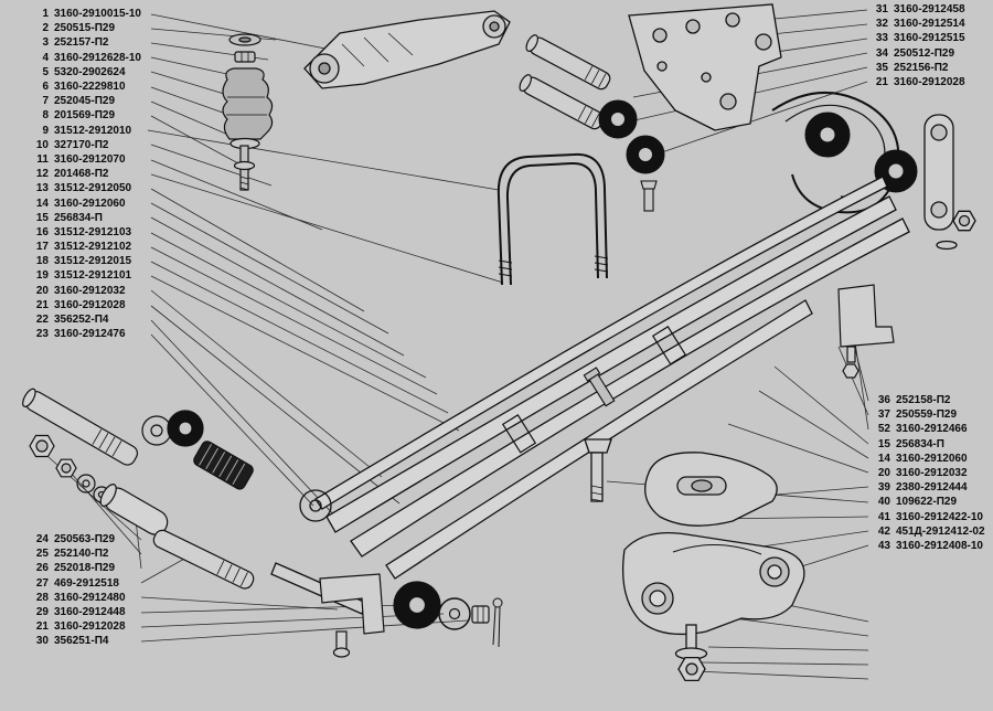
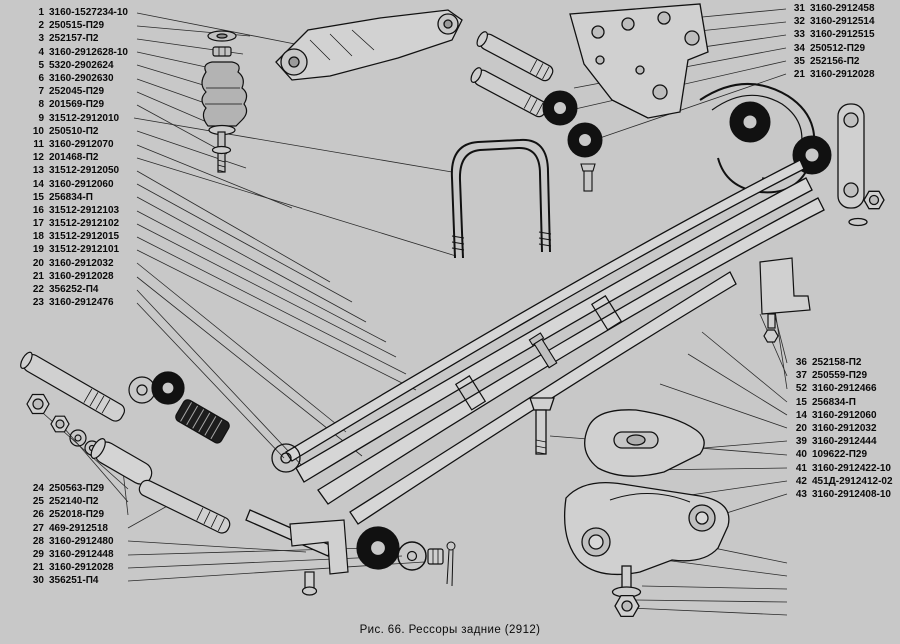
  1
- 3160-2910015-10
+ 3160-1527234-10
  2
  250515-П29
  3
  252157-П2
  4
  3160-2912628-10
  5
  5320-2902624
  6
- 3160-2229810
+ 3160-2902630
  7
  252045-П29
  8
  201569-П29
  9
  31512-2912010
  10
- 327170-П2
+ 250510-П2
  11
  3160-2912070
  12
  201468-П2
  13
  31512-2912050
  14
  3160-2912060
  15
  256834-П
  16
  31512-2912103
  17
  31512-2912102
  18
  31512-2912015
  19
  31512-2912101
  20
  3160-2912032
  21
  3160-2912028
  22
  356252-П4
  23
  3160-2912476
  24
  250563-П29
  25
  252140-П2
  26
  252018-П29
  27
  469-2912518
  28
  3160-2912480
  29
  3160-2912448
  21
  3160-2912028
  30
  356251-П4
  31
  3160-2912458
  32
  3160-2912514
  33
  3160-2912515
  34
  250512-П29
  35
  252156-П2
  21
  3160-2912028
  36
  252158-П2
  37
  250559-П29
  52
  3160-2912466
  15
  256834-П
  14
  3160-2912060
  20
  3160-2912032
  39
- 2380-2912444
+ 3160-2912444
  40
  109622-П29
  41
  3160-2912422-10
  42
  451Д-2912412-02
  43
  3160-2912408-10
+ Рис. 66. Рессоры задние (2912)
